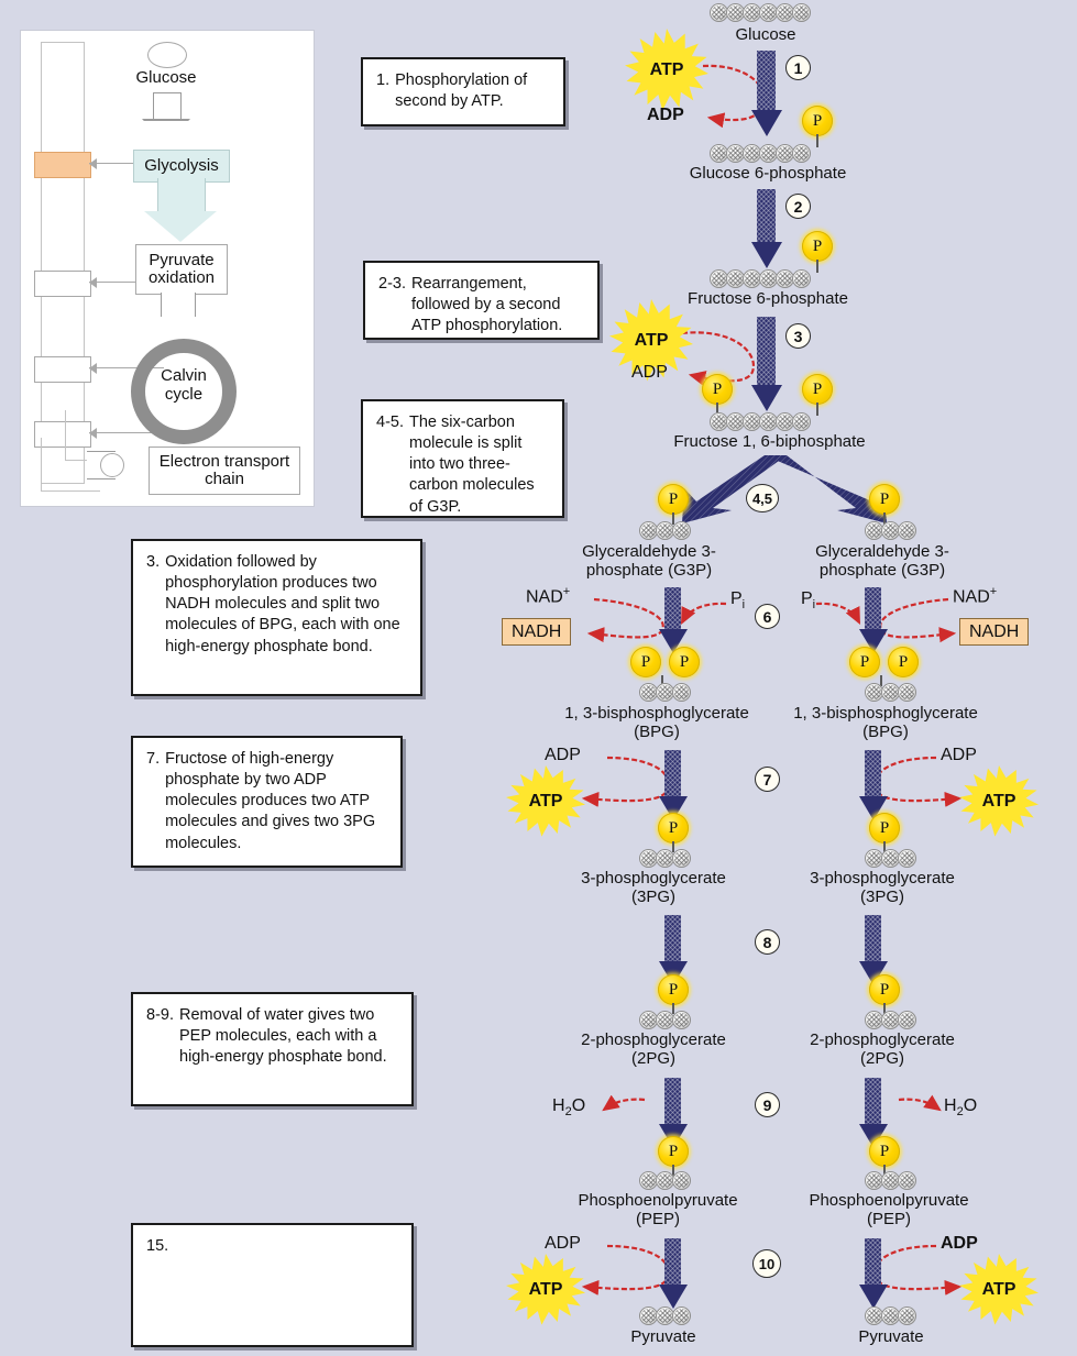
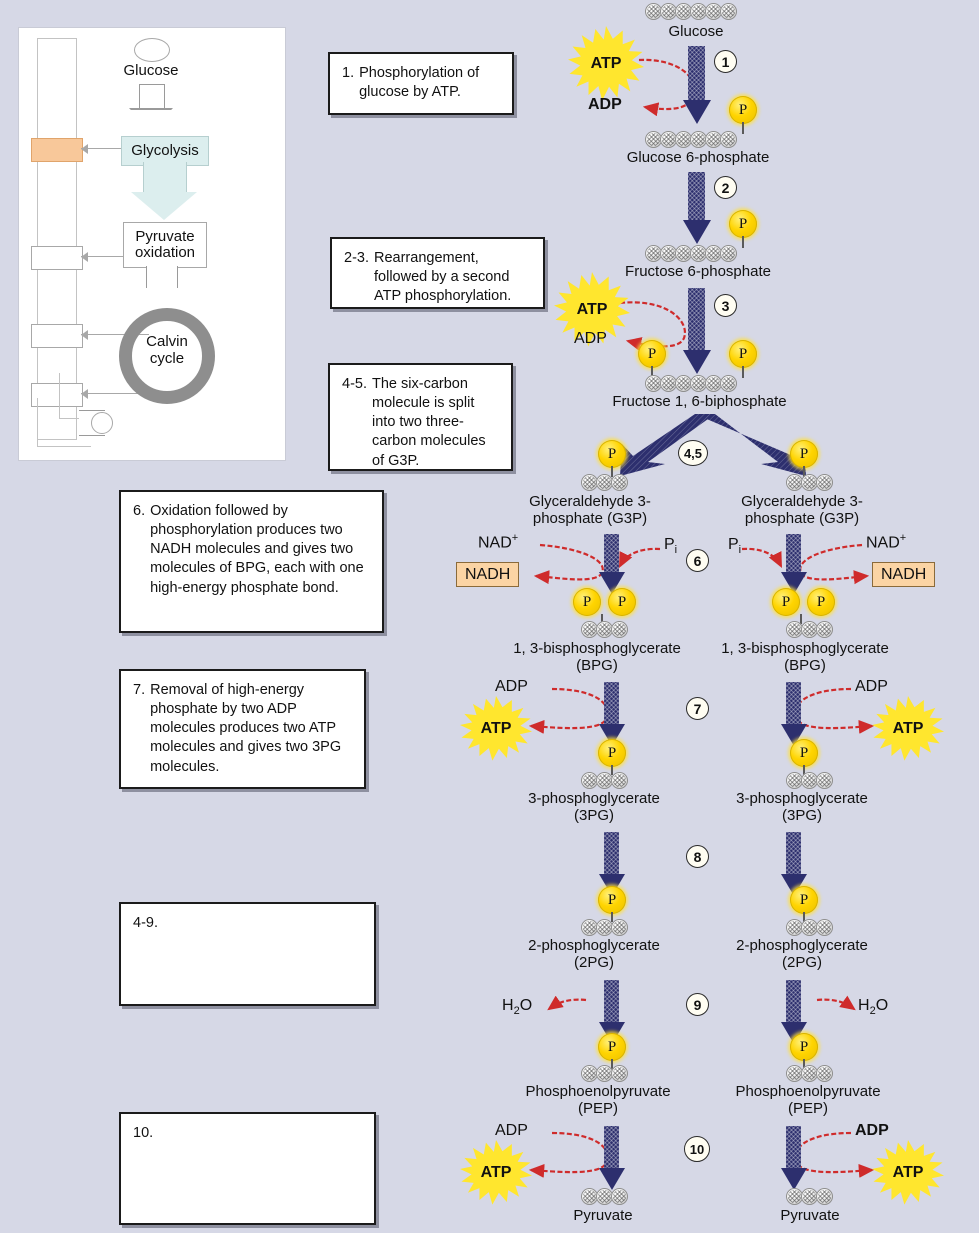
  Glucose
  Glycolysis
  Pyruvate
  oxidation
  Calvin
  cycle
- Electron transport
- chain
  1.
- Phosphorylation of second by ATP.
+ Phosphorylation of glucose by ATP.
  2-3.
  Rearrangement, followed by a second ATP phosphorylation.
  4-5.
  The six-carbon molecule is split into two three-carbon molecules of G3P.
- 3.
+ 6.
- Oxidation followed by phosphorylation produces two NADH molecules and split two molecules of BPG, each with one high-energy phosphate bond.
+ Oxidation followed by phosphorylation produces two NADH molecules and gives two molecules of BPG, each with one high-energy phosphate bond.
  7.
- Fructose of high-energy phosphate by two ADP molecules produces two ATP molecules and gives two 3PG molecules.
+ Removal of high-energy phosphate by two ADP molecules produces two ATP molecules and gives two 3PG molecules.
- 8-9.
+ 4-9.
- Removal of water gives two PEP molecules, each with a high-energy phosphate bond.
- 15.
+ 10.
  Glucose
  1
  ATP
  ADP
  P
  Glucose 6-phosphate
  2
  P
  Fructose 6-phosphate
  3
  ATP
  ADP
  P
  P
  Fructose 1, 6-biphosphate
  4,5
  P
  Glyceraldehyde 3-
  phosphate (G3P)
  6
  NAD+
  Pi
  NADH
  P
  P
  1, 3-bisphosphoglycerate
  (BPG)
  7
  ADP
  ATP
  P
  3-phosphoglycerate
  (3PG)
  8
  P
  2-phosphoglycerate
  (2PG)
  9
  H2O
  P
  Phosphoenolpyruvate
  (PEP)
  10
  ADP
  ATP
  Pyruvate
  P
  Glyceraldehyde 3-
  phosphate (G3P)
  NAD+
  Pi
  NADH
  P
  P
  1, 3-bisphosphoglycerate
  (BPG)
  ADP
  ATP
  P
  3-phosphoglycerate
  (3PG)
  P
  2-phosphoglycerate
  (2PG)
  H2O
  P
  Phosphoenolpyruvate
  (PEP)
  ADP
  ATP
  Pyruvate
